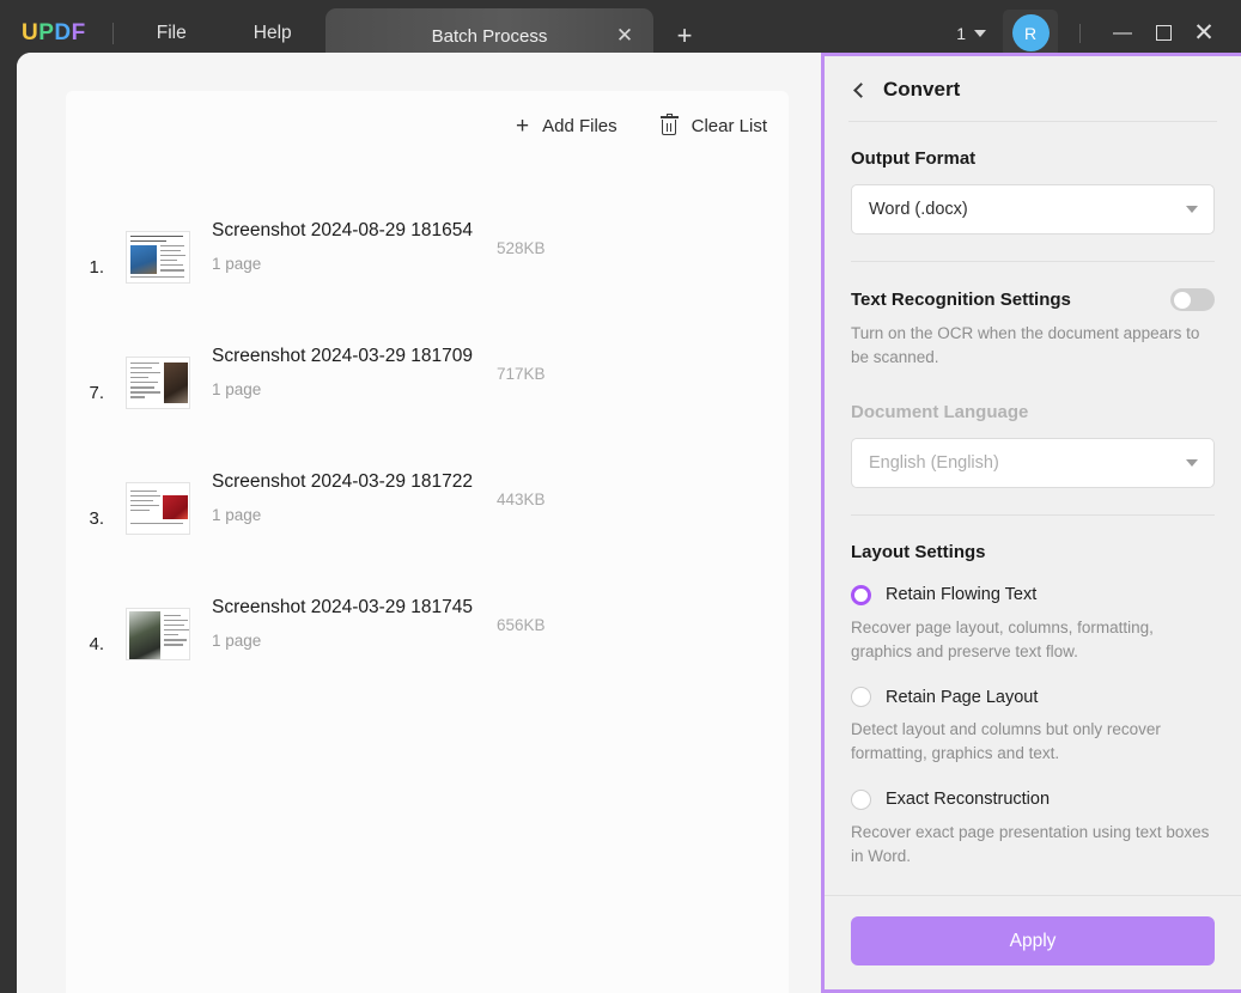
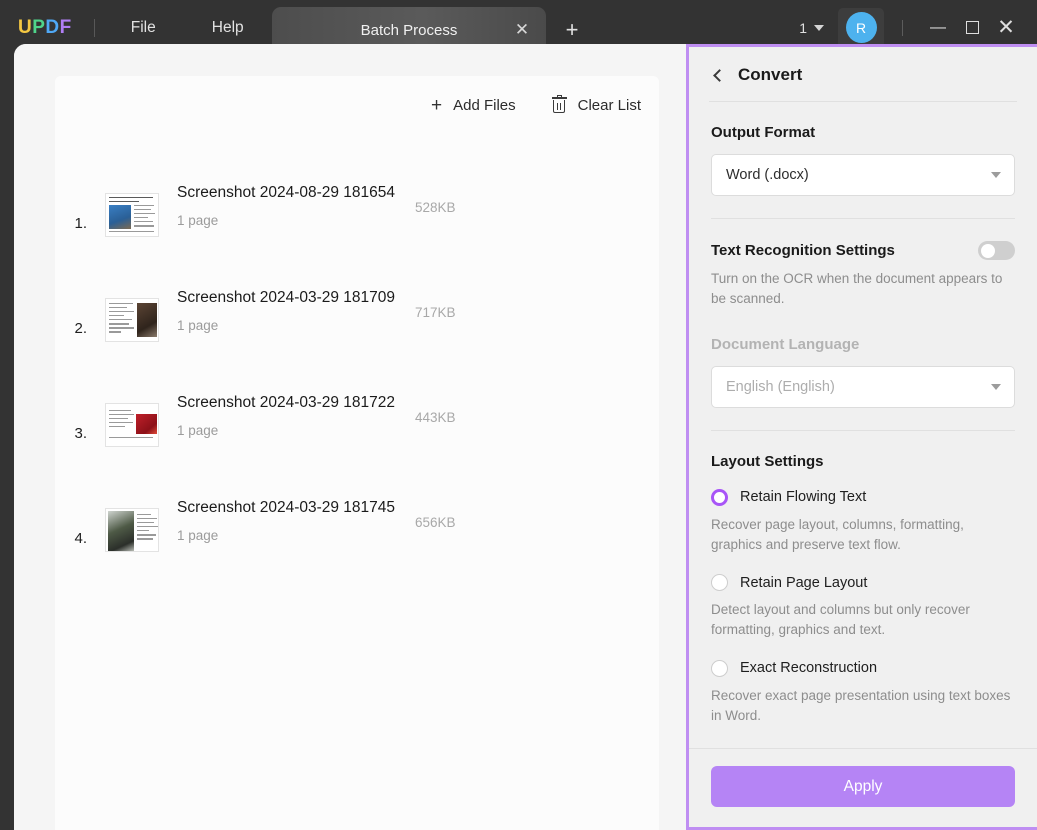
  U
  P
  D
  F
  File
  Help
  Batch Process
  ✕
  +
  1
  R
  —
  ✕
  +
  Add Files
  Clear List
  1.
  Screenshot 2024-08-29 181654
  1 page
  528KB
- 7.
+ 2.
  Screenshot 2024-03-29 181709
  1 page
  717KB
  3.
  Screenshot 2024-03-29 181722
  1 page
  443KB
  4.
  Screenshot 2024-03-29 181745
  1 page
  656KB
  Convert
  Output Format
  Word (.docx)
  Text Recognition Settings
  Turn on the OCR when the document appears to be scanned.
  Document Language
  English (English)
  Layout Settings
  Retain Flowing Text
  Recover page layout, columns, formatting, graphics and preserve text flow.
  Retain Page Layout
  Detect layout and columns but only recover formatting, graphics and text.
  Exact Reconstruction
  Recover exact page presentation using text boxes in Word.
  Apply
